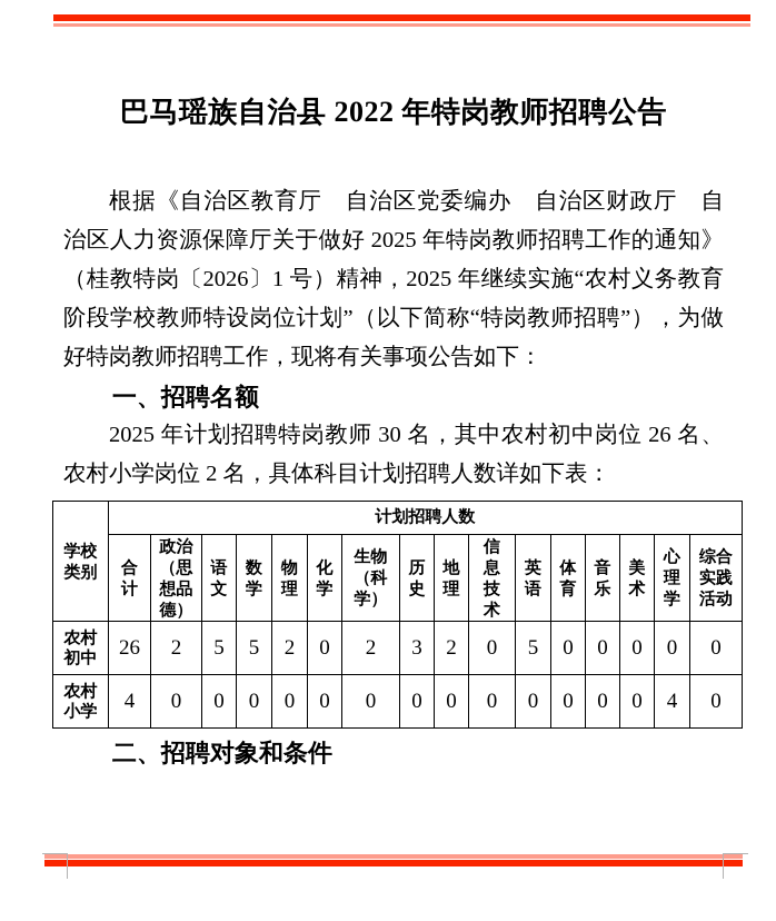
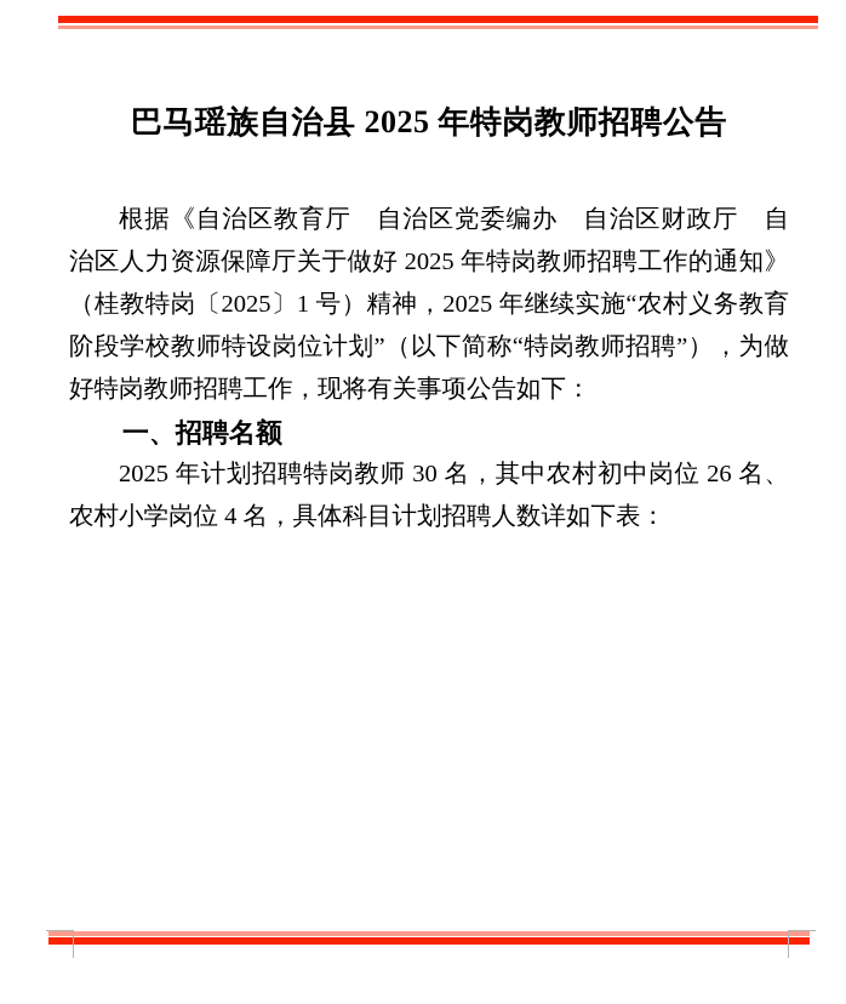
- 巴马瑶族自治县 2022 年特岗教师招聘公告
+ 巴马瑶族自治县 2025 年特岗教师招聘公告
- 根据《自治区教育厅 自治区党委编办 自治区财政厅 自治区人力资源保障厅关于做好 2025 年特岗教师招聘工作的通知》（桂教特岗〔2026〕1 号）精神，2025 年继续实施“农村义务教育阶段学校教师特设岗位计划”（以下简称“特岗教师招聘”），为做好特岗教师招聘工作，现将有关事项公告如下：
+ 根据《自治区教育厅 自治区党委编办 自治区财政厅 自治区人力资源保障厅关于做好 2025 年特岗教师招聘工作的通知》（桂教特岗〔2025〕1 号）精神，2025 年继续实施“农村义务教育阶段学校教师特设岗位计划”（以下简称“特岗教师招聘”），为做好特岗教师招聘工作，现将有关事项公告如下：
  一、招聘名额
- 2025 年计划招聘特岗教师 30 名，其中农村初中岗位 26 名、农村小学岗位 2 名，具体科目计划招聘人数详如下表：
+ 2025 年计划招聘特岗教师 30 名，其中农村初中岗位 26 名、农村小学岗位 4 名，具体科目计划招聘人数详如下表：
- 学校 类别	计划招聘人数
- 合 计	政治 （思 想品 德）	语 文	数 学	物 理	化 学	生物 （科 学）	历 史	地 理	信 息 技 术	英 语	体 育	音 乐	美 术	心 理 学	综合 实践 活动
- 农村 初中	26	2	5	5	2	0	2	3	2	0	5	0	0	0	0	0
- 农村 小学	4	0	0	0	0	0	0	0	0	0	0	0	0	0	4	0
- 二、招聘对象和条件
